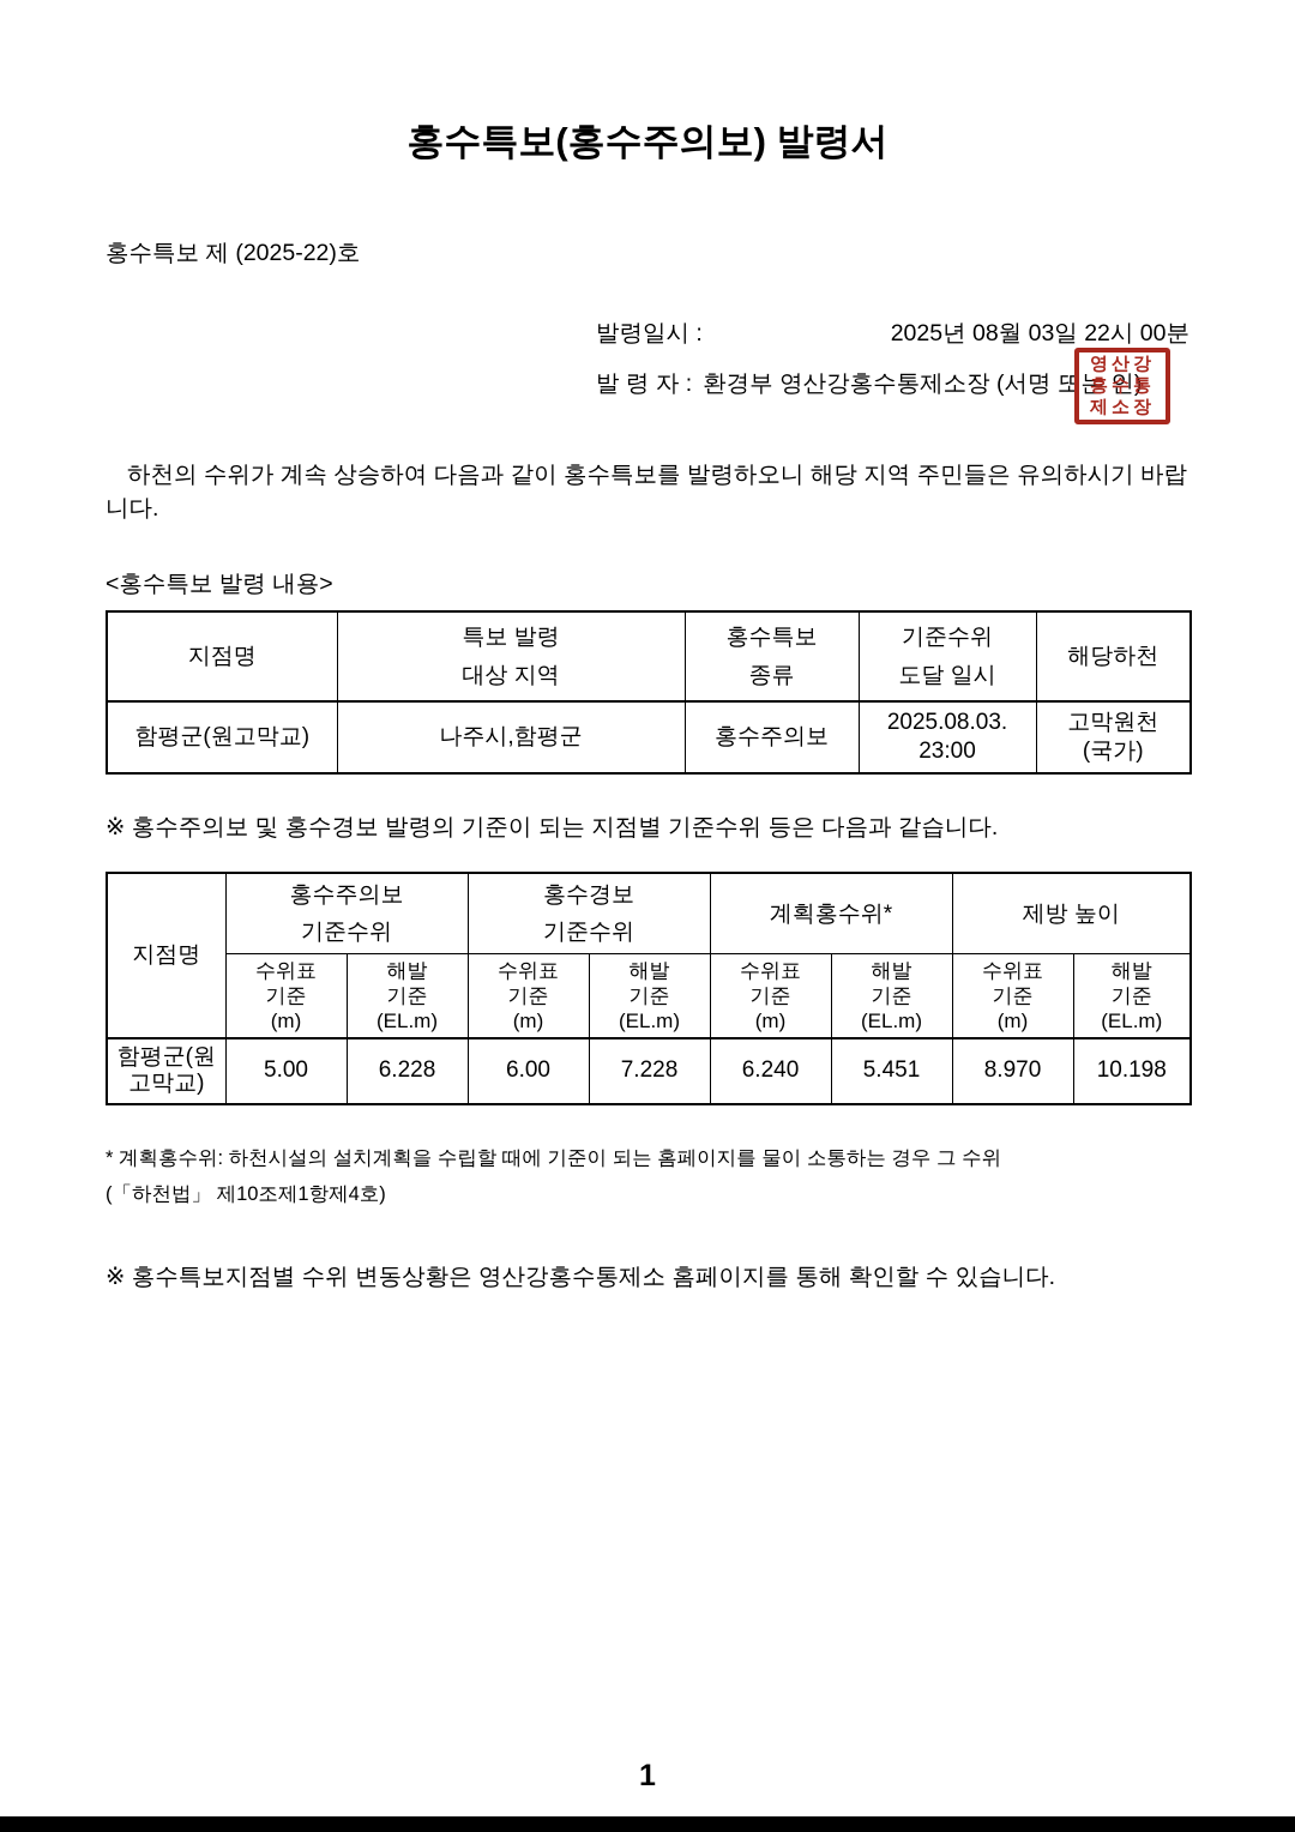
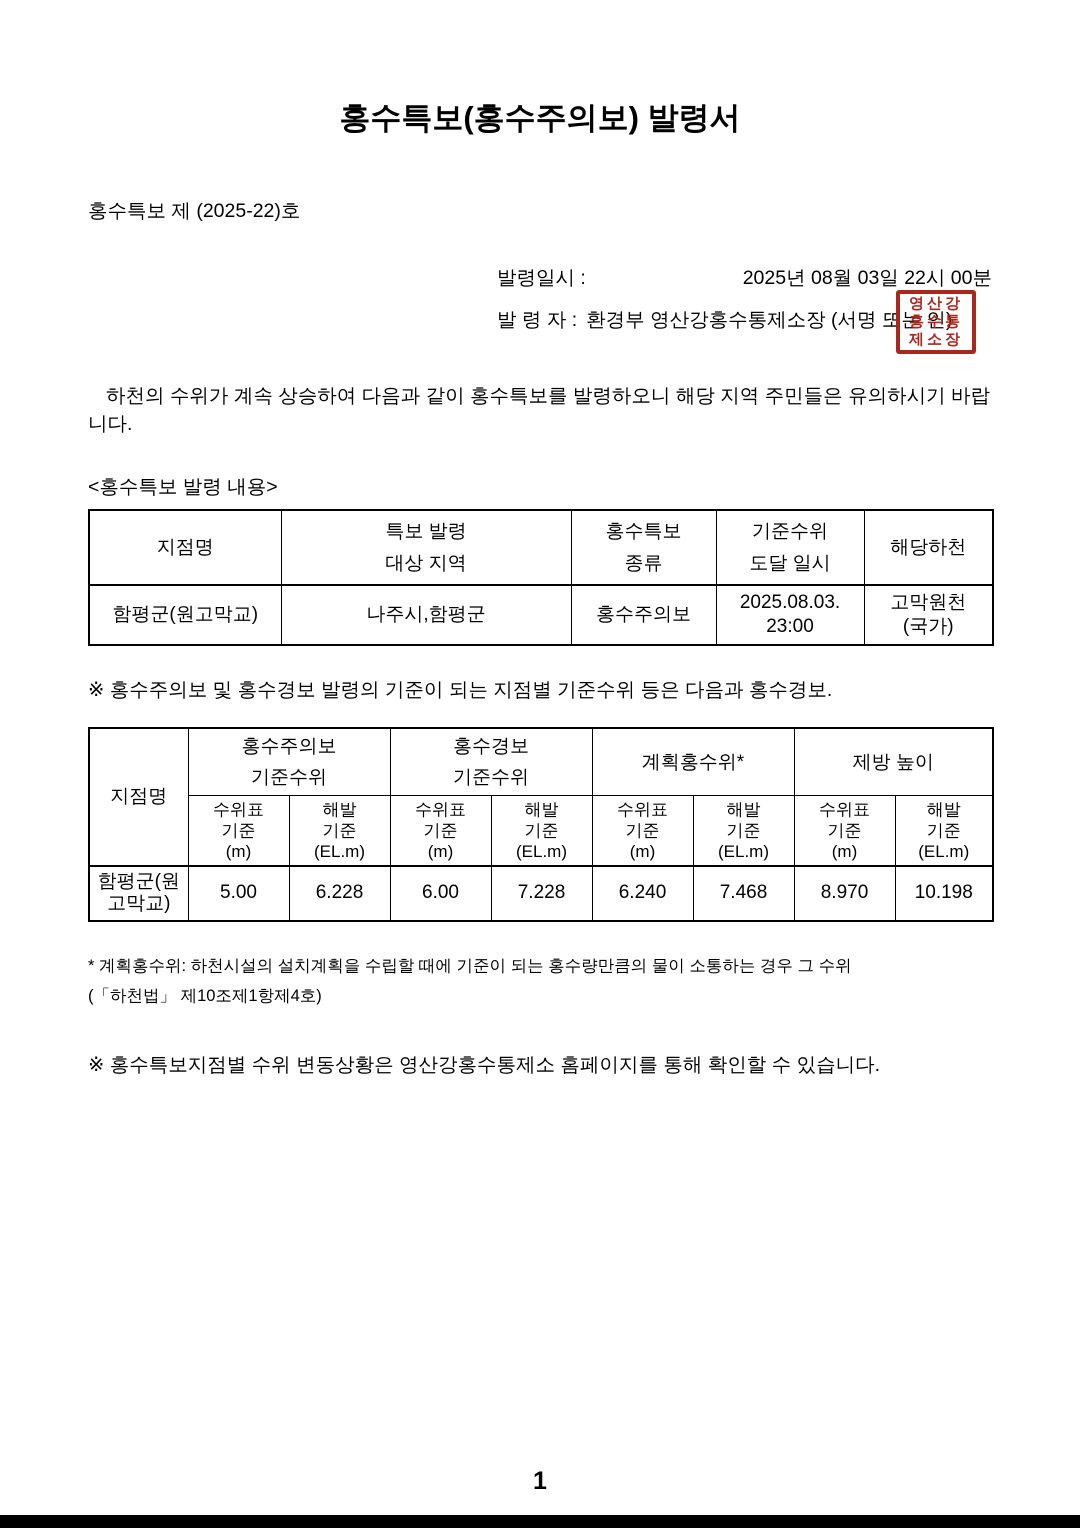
  홍수특보(홍수주의보) 발령서
  홍수특보 제 (2025-22)호
  발령일시 :
  2025년 08월 03일 22시 00분
  발 령 자 :
  환경부 영산강홍수통제소장 (서명 또는 인)
  하천의 수위가 계속 상승하여 다음과 같이 홍수특보를 발령하오니 해당 지역 주민들은 유의하시기 바랍니다.
  <홍수특보 발령 내용>
  지점명	특보 발령 대상 지역	홍수특보 종류	기준수위 도달 일시	해당하천
  함평군(원고막교)	나주시,함평군	홍수주의보	2025.08.03. 23:00	고막원천 (국가)
- ※ 홍수주의보 및 홍수경보 발령의 기준이 되는 지점별 기준수위 등은 다음과 같습니다.
+ ※ 홍수주의보 및 홍수경보 발령의 기준이 되는 지점별 기준수위 등은 다음과 홍수경보.
  지점명	홍수주의보 기준수위	홍수경보 기준수위	계획홍수위*	제방 높이
  수위표 기준 (m)	해발 기준 (EL.m)	수위표 기준 (m)	해발 기준 (EL.m)	수위표 기준 (m)	해발 기준 (EL.m)	수위표 기준 (m)	해발 기준 (EL.m)
- 함평군(원고막교)	5.00	6.228	6.00	7.228	6.240	5.451	8.970	10.198
+ 함평군(원고막교)	5.00	6.228	6.00	7.228	6.240	7.468	8.970	10.198
- * 계획홍수위: 하천시설의 설치계획을 수립할 때에 기준이 되는 홈페이지를 물이 소통하는 경우 그 수위
+ * 계획홍수위: 하천시설의 설치계획을 수립할 때에 기준이 되는 홍수량만큼의 물이 소통하는 경우 그 수위
  (「하천법」 제10조제1항제4호)
  ※ 홍수특보지점별 수위 변동상황은 영산강홍수통제소 홈페이지를 통해 확인할 수 있습니다.
  영산강
  홍수통
  제소장
  1
